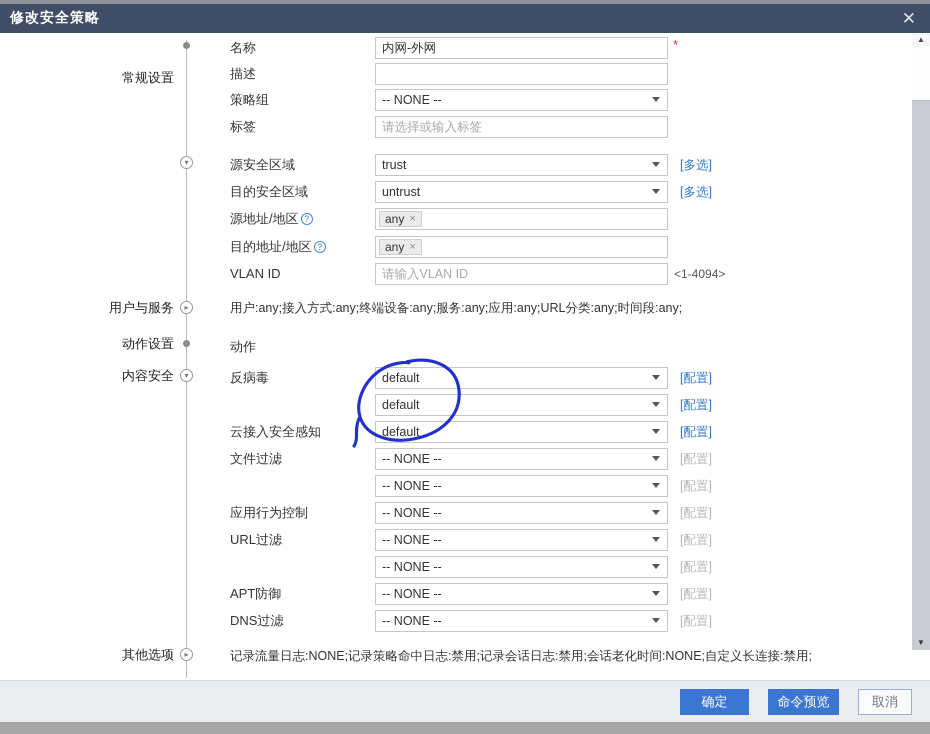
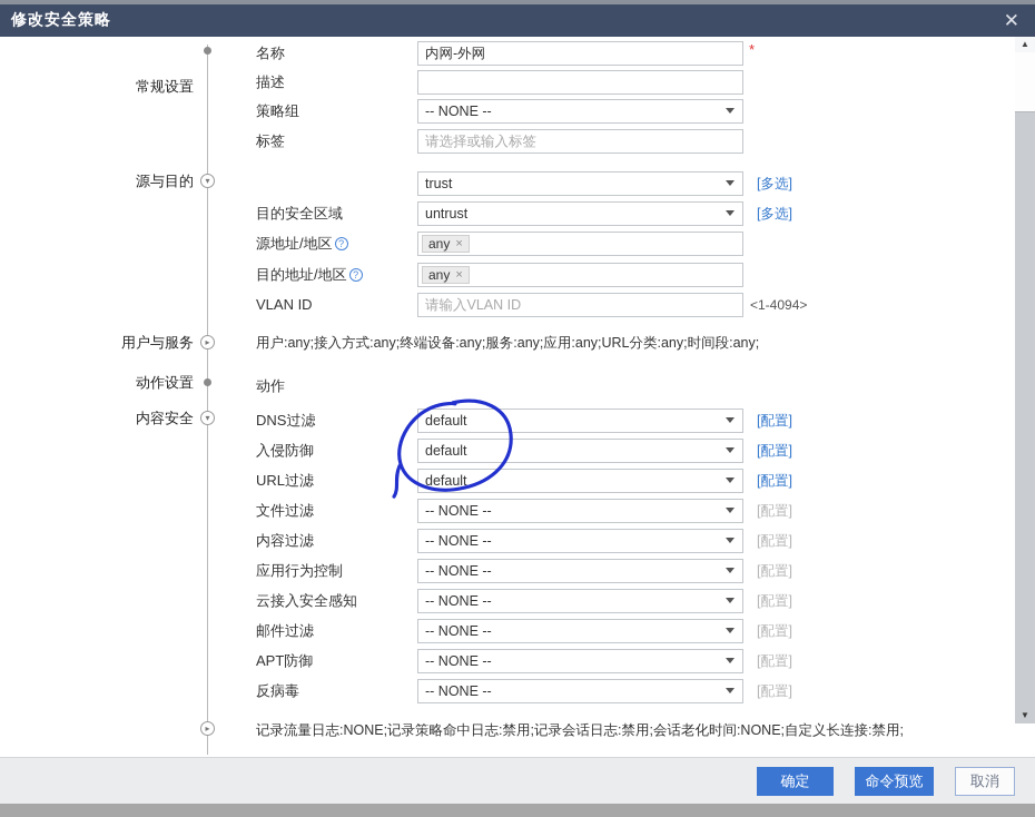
  修改安全策略
  ✕
  常规设置
+ 源与目的
  ▾
  用户与服务
  ▸
  动作设置
  内容安全
  ▾
- 其他选项
  ▸
  名称
  内网-外网
  *
  描述
  策略组
  -- NONE --
  标签
  请选择或输入标签
- 源安全区域
  trust
  [多选]
  目的安全区域
  untrust
  [多选]
  源地址/地区 ?
  any
  ×
  目的地址/地区 ?
  any
  ×
  VLAN ID
  请输入VLAN ID
  <1-4094>
  用户:any;接入方式:any;终端设备:any;服务:any;应用:any;URL分类:any;时间段:any;
  动作
- 反病毒
+ DNS过滤
  default
  [配置]
+ 入侵防御
  default
  [配置]
- 云接入安全感知
+ URL过滤
  default
  [配置]
  文件过滤
  -- NONE --
  [配置]
+ 内容过滤
  -- NONE --
  [配置]
  应用行为控制
  -- NONE --
  [配置]
- URL过滤
+ 云接入安全感知
  -- NONE --
  [配置]
+ 邮件过滤
  -- NONE --
  [配置]
  APT防御
  -- NONE --
  [配置]
- DNS过滤
+ 反病毒
  -- NONE --
  [配置]
  记录流量日志:NONE;记录策略命中日志:禁用;记录会话日志:禁用;会话老化时间:NONE;自定义长连接:禁用;
  ▲
  ▼
  确定
  命令预览
  取消
